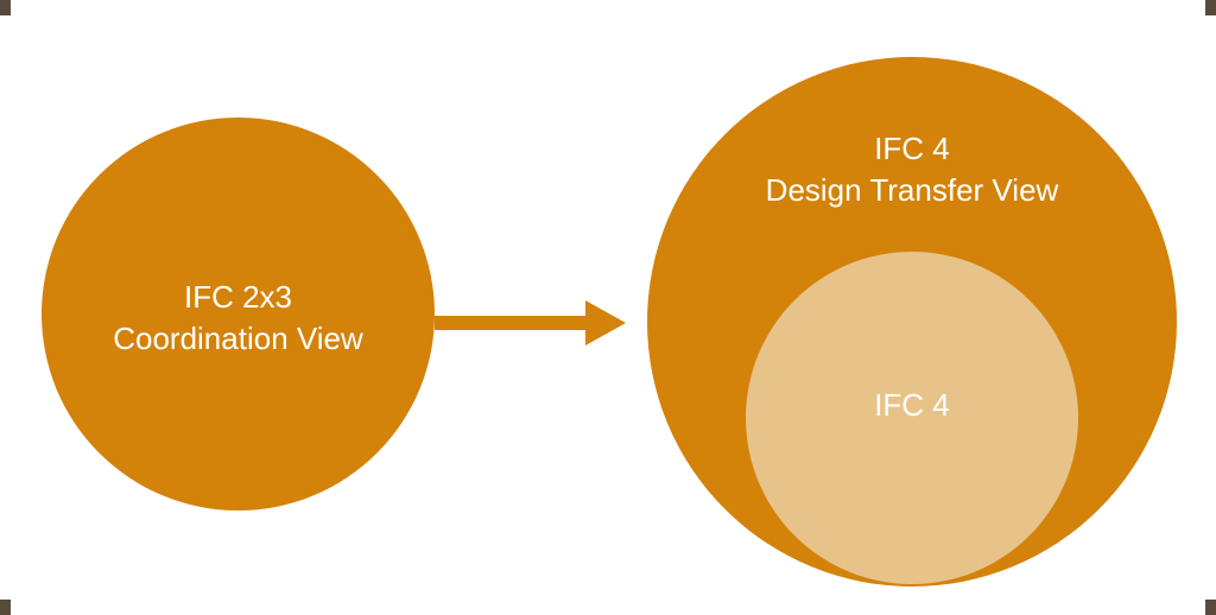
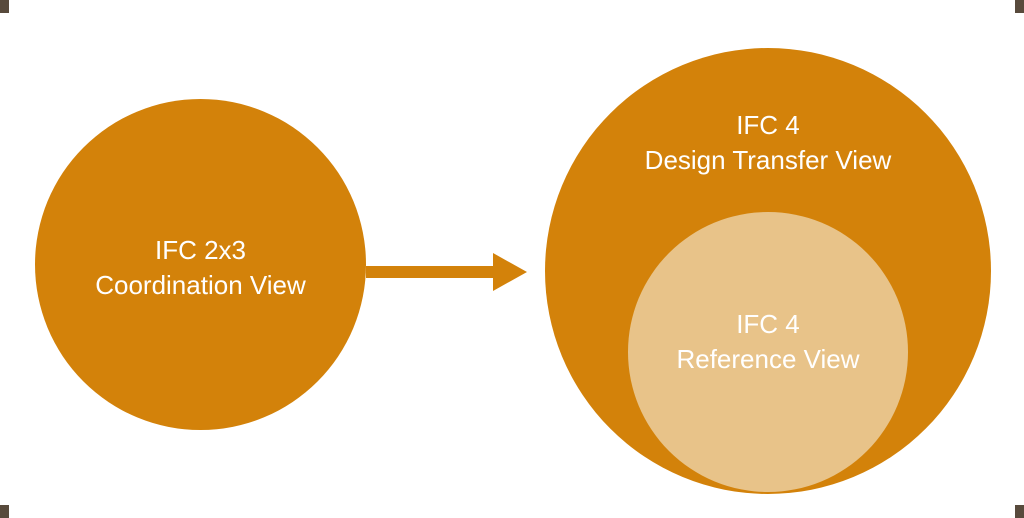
  IFC 2x3
  Coordination View
  IFC 4
  Design Transfer View
  IFC 4
+ Reference View
